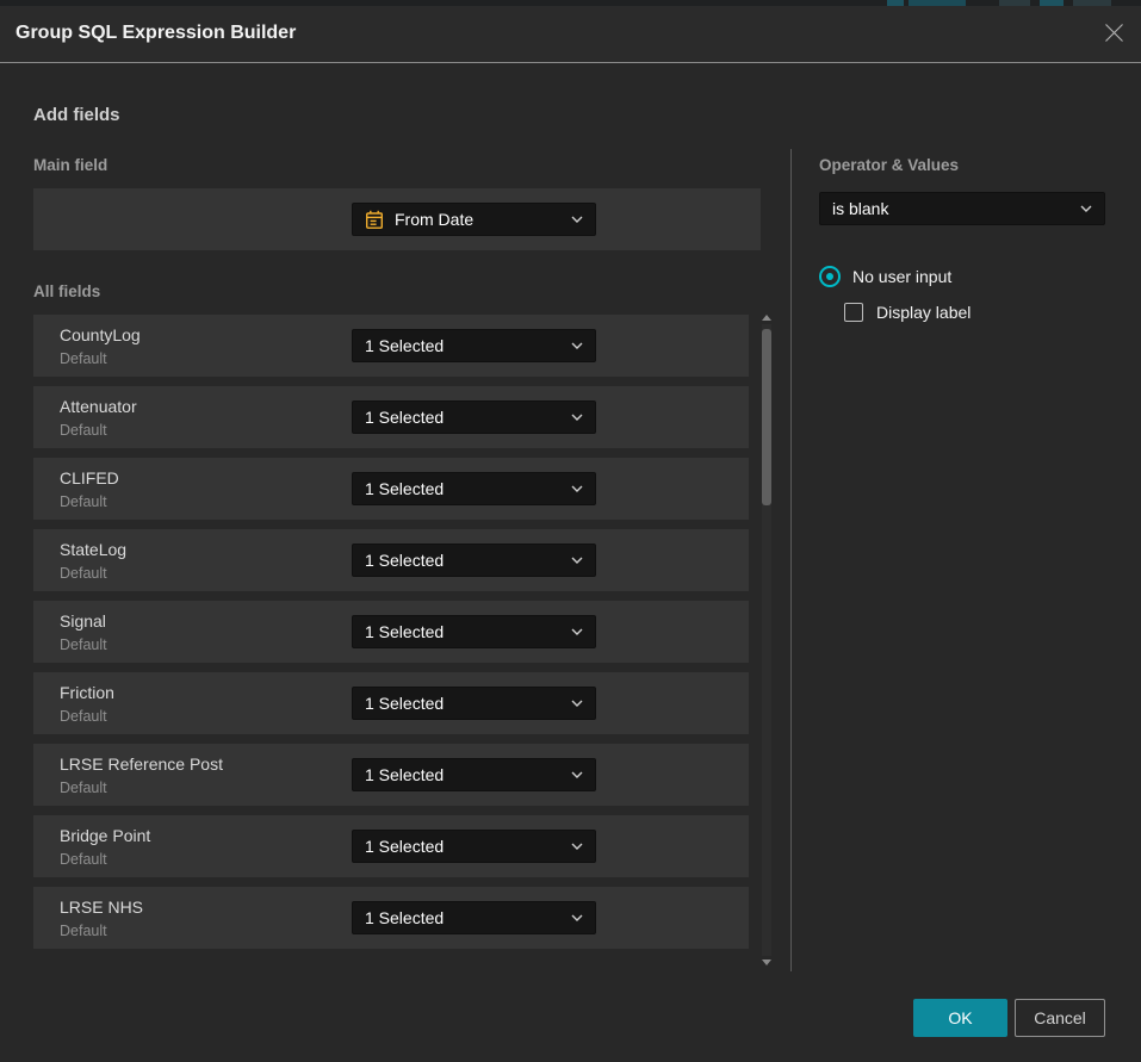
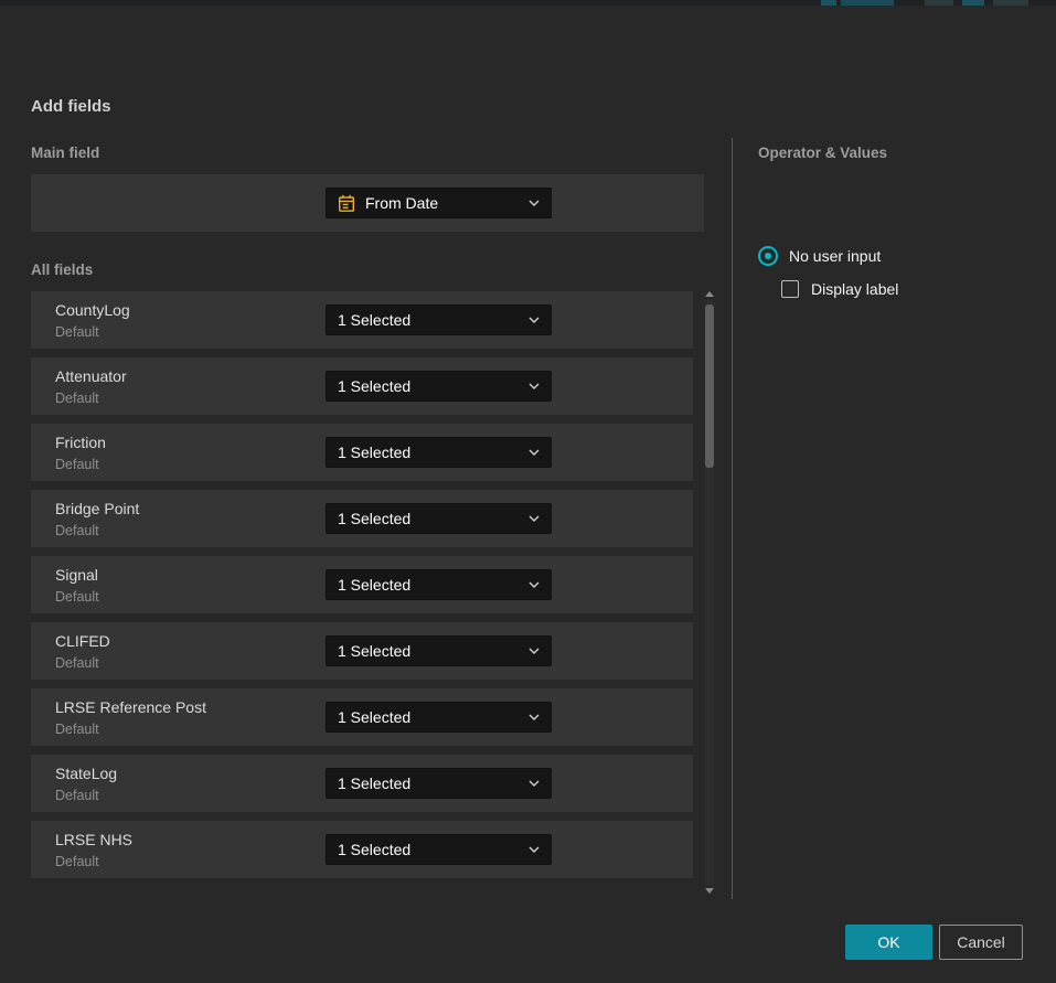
- Group SQL Expression Builder
  Add fields
  Main field
  From Date
  All fields
  CountyLog
  Default
  1 Selected
  Attenuator
  Default
  1 Selected
- CLIFED
+ Friction
  Default
  1 Selected
- StateLog
+ Bridge Point
  Default
  1 Selected
  Signal
  Default
  1 Selected
- Friction
+ CLIFED
  Default
  1 Selected
  LRSE Reference Post
  Default
  1 Selected
- Bridge Point
+ StateLog
  Default
  1 Selected
  LRSE NHS
  Default
  1 Selected
  Operator & Values
- is blank
  No user input
  Display label
  OK
  Cancel
